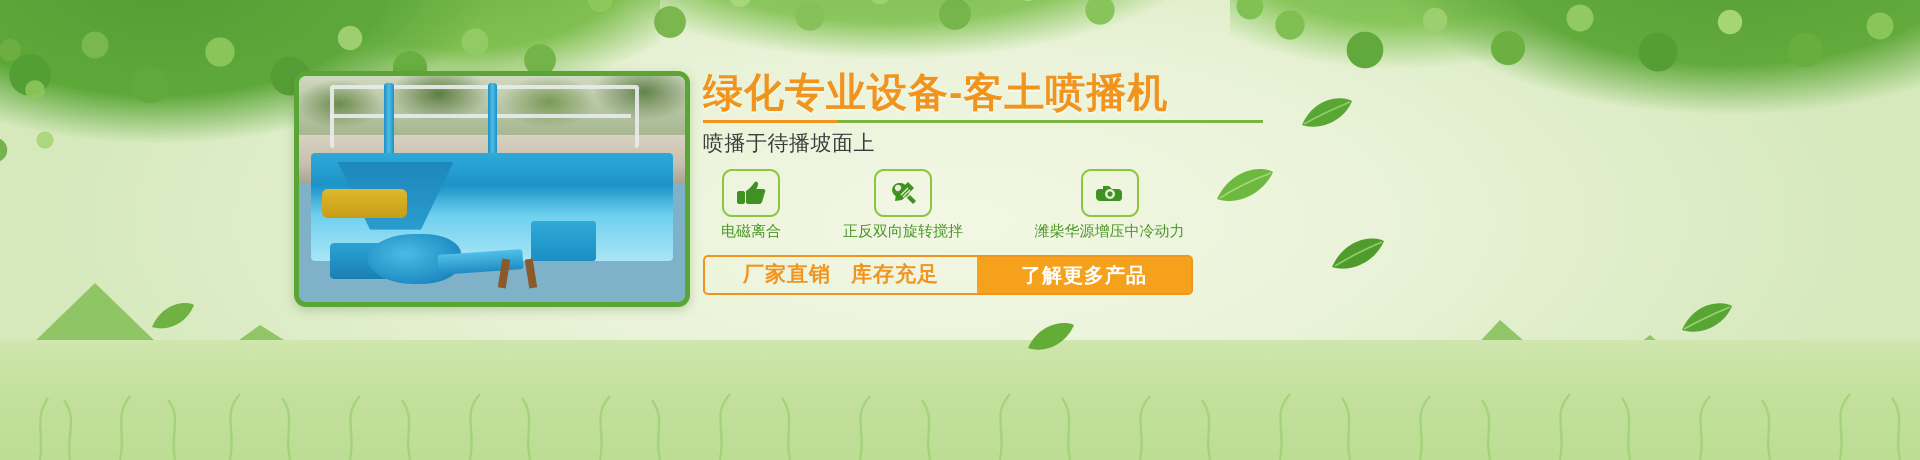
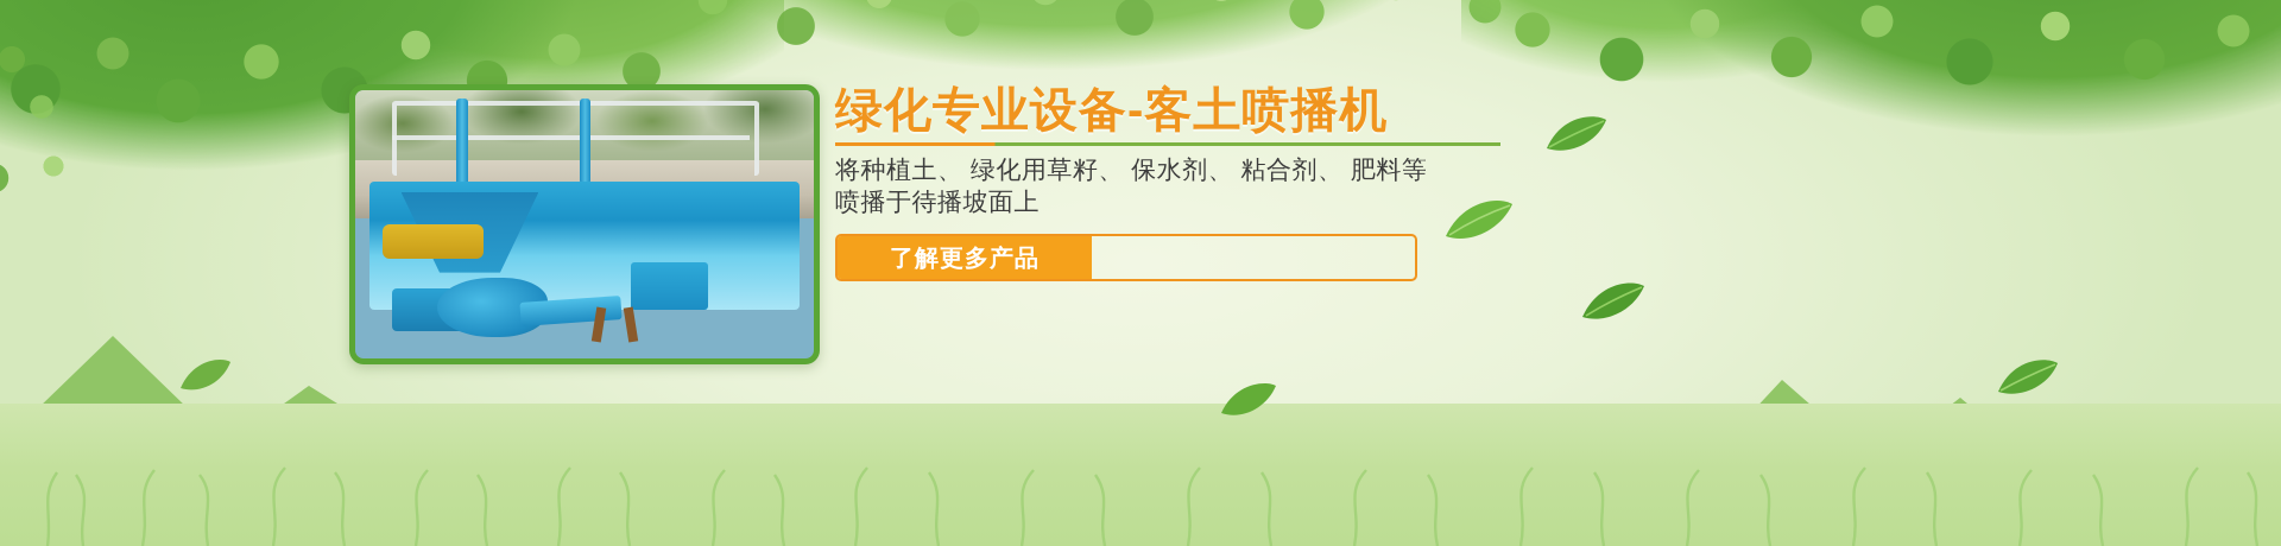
  绿化专业设备-客土喷播机
+ 将种植土、 绿化用草籽、 保水剂、 粘合剂、 肥料等
  喷播于待播坡面上
- 电磁离合
- 正反双向旋转搅拌
- 潍柴华源增压中冷动力
- 厂家直销
- 库存充足
  了解更多产品
